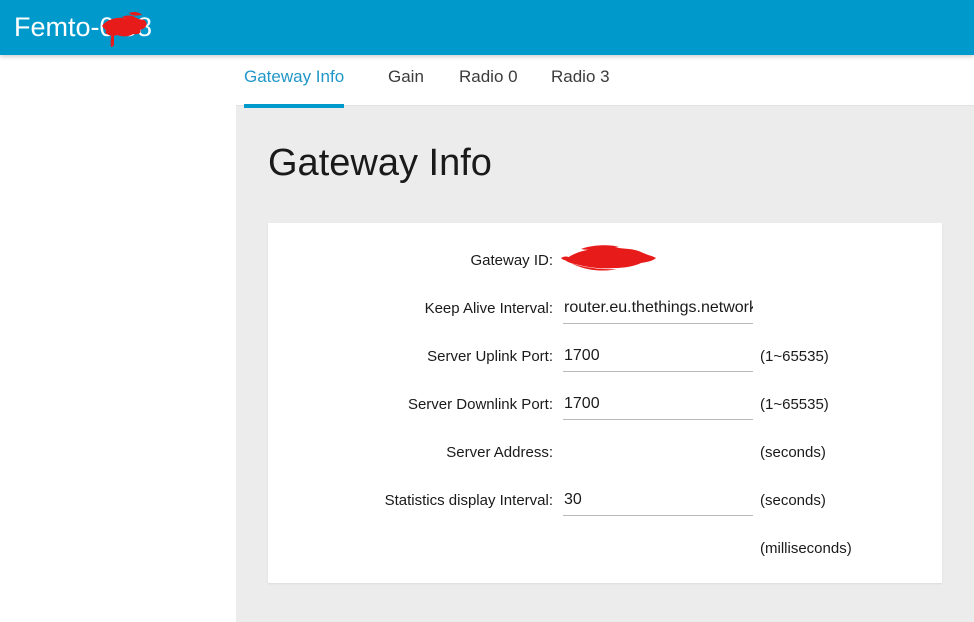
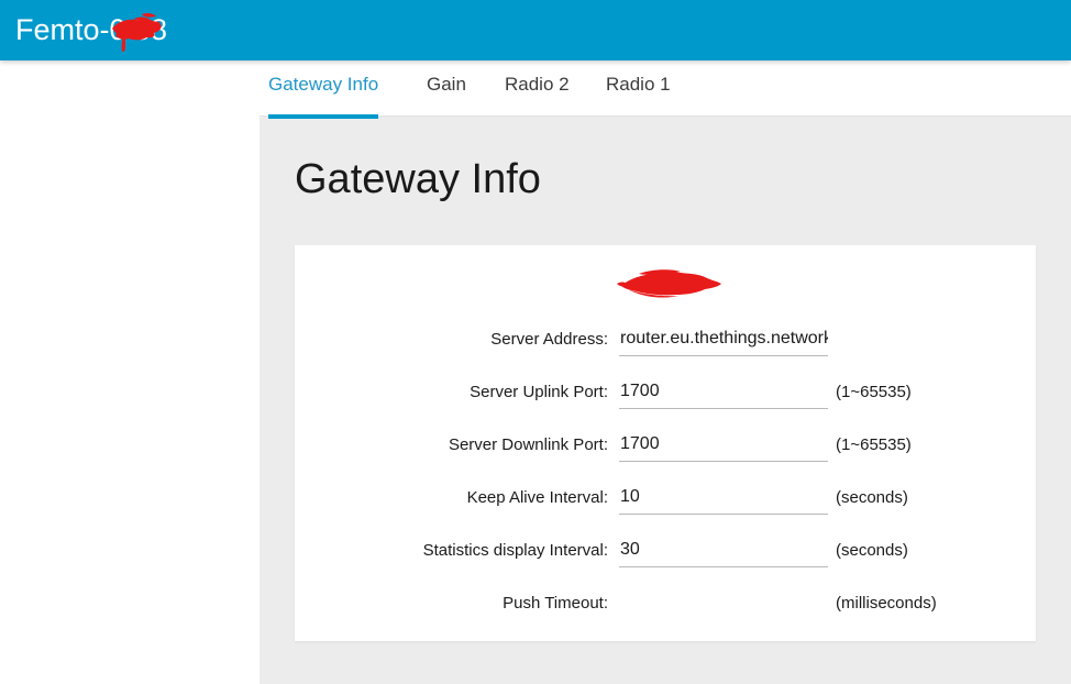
  Gateway Info
  Gain
- Radio 0
+ Radio 2
- Radio 3
+ Radio 1
  Gateway Info
- Gateway ID:
- Keep Alive Interval:
+ Server Address:
  router.eu.thethings.networ
  Server Uplink Port:
  1700
  (1~65535)
  Server Downlink Port:
  1700
  (1~65535)
- Server Address:
+ Keep Alive Interval:
+ 10
  (seconds)
  Statistics display Interval:
  30
  (seconds)
+ Push Timeout:
  (milliseconds)
